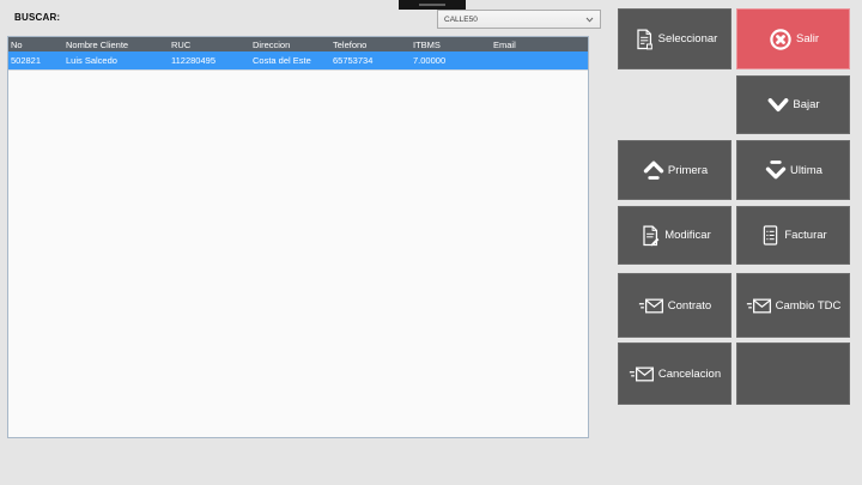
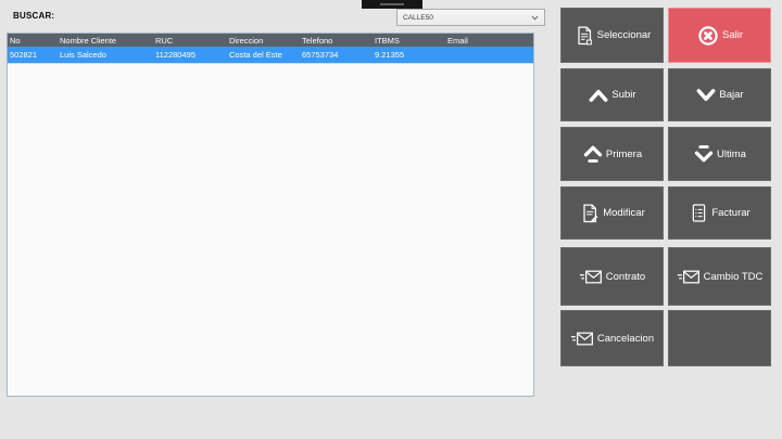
  BUSCAR:
  No
  Nombre Cliente
  RUC
  Direccion
  Telefono
  ITBMS
  Email
  502821
  Luis Salcedo
  112280495
  Costa del Este
  65753734
- 7.00000
+ 9.21355
  Seleccionar
  Salir
+ Subir
  Bajar
  Primera
  Ultima
  Modificar
  Facturar
  Contrato
  Cambio TDC
  Cancelacion
